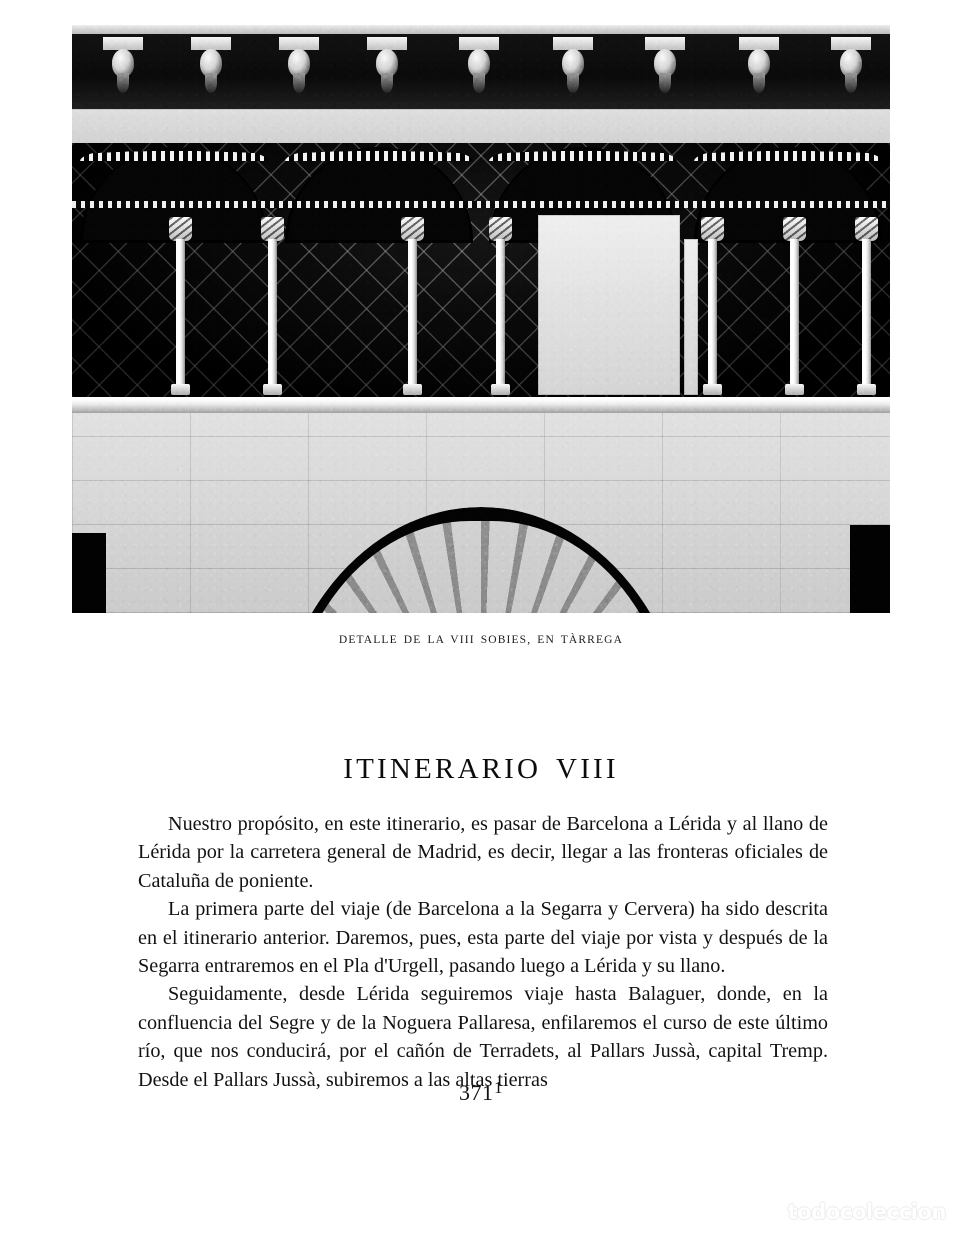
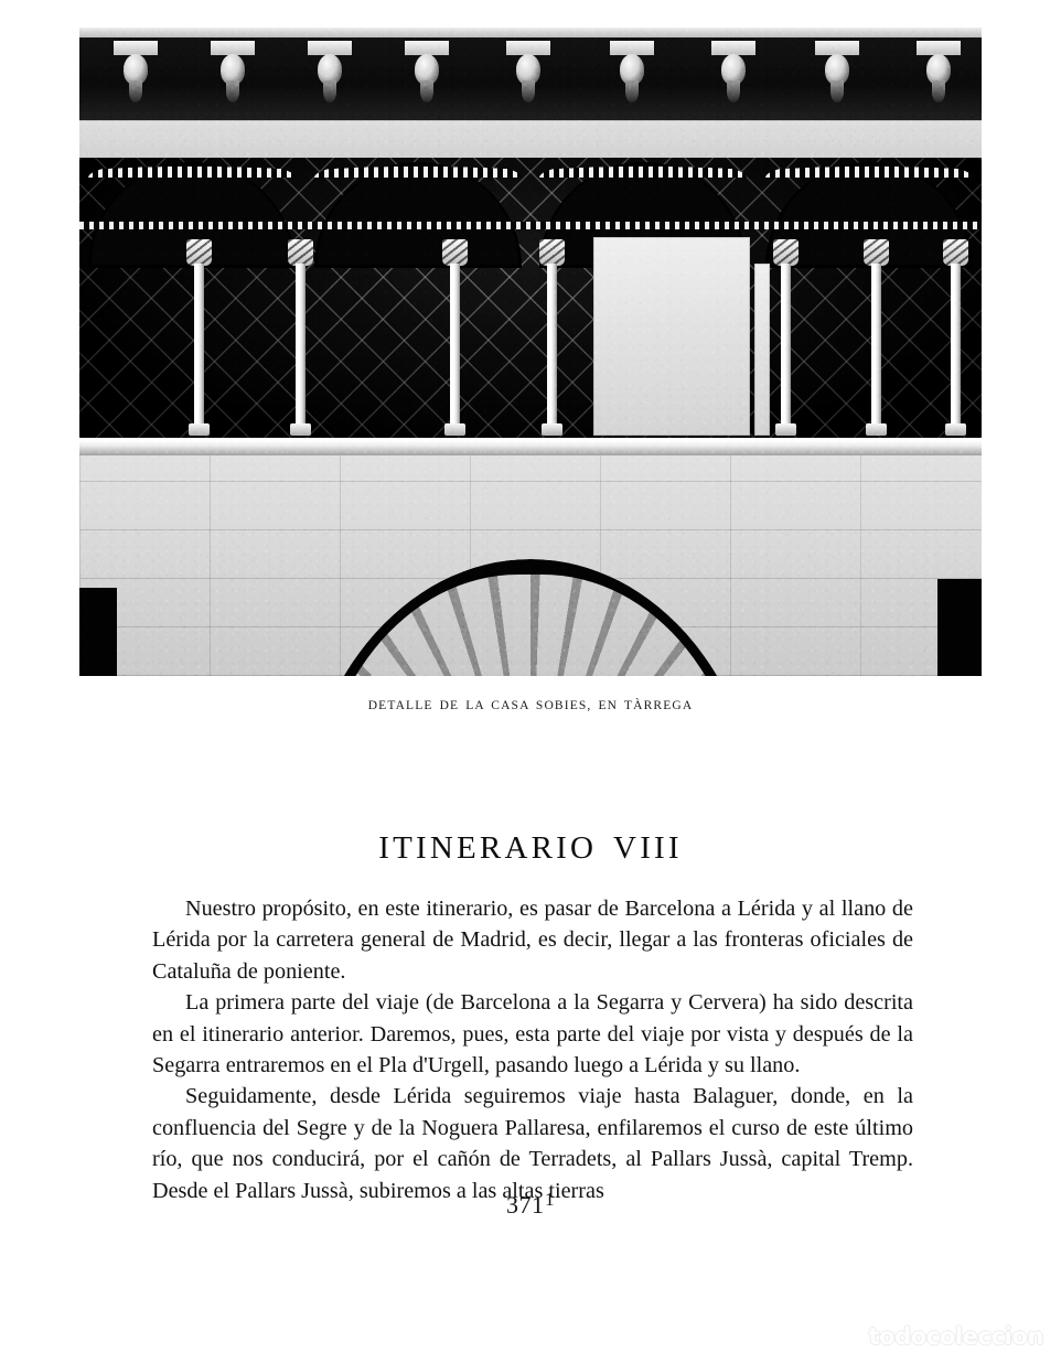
- DETALLE DE LA VIII SOBIES, EN TÀRREGA
+ DETALLE DE LA CASA SOBIES, EN TÀRREGA
  ITINERARIO VIII
  Nuestro propósito, en este itinerario, es pasar de Barcelona a Lérida y al llano de Lérida por la carretera general de Madrid, es decir, llegar a las fronteras oficiales de Cataluña de poniente.
  La primera parte del viaje (de Barcelona a la Segarra y Cervera) ha sido descrita en el itinerario anterior. Daremos, pues, esta parte del viaje por vista y después de la Segarra entraremos en el Pla d'Urgell, pasando luego a Lérida y su llano.
  Seguidamente, desde Lérida seguiremos viaje hasta Balaguer, donde, en la confluencia del Segre y de la Noguera Pallaresa, enfilaremos el curso de este último río, que nos conducirá, por el cañón de Terradets, al Pallars Jussà, capital Tremp. Desde el Pallars Jussà, subiremos a las altas tierras
  3711
